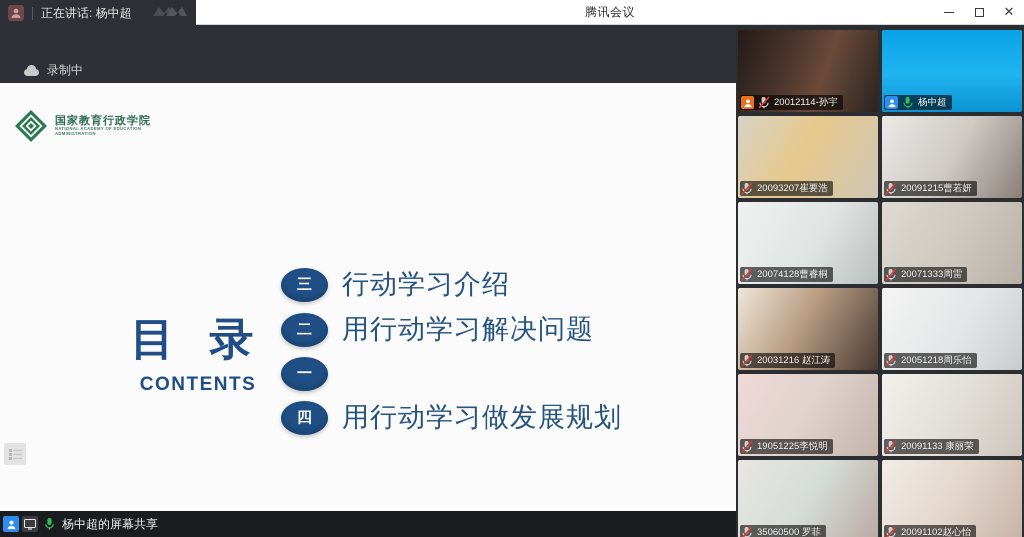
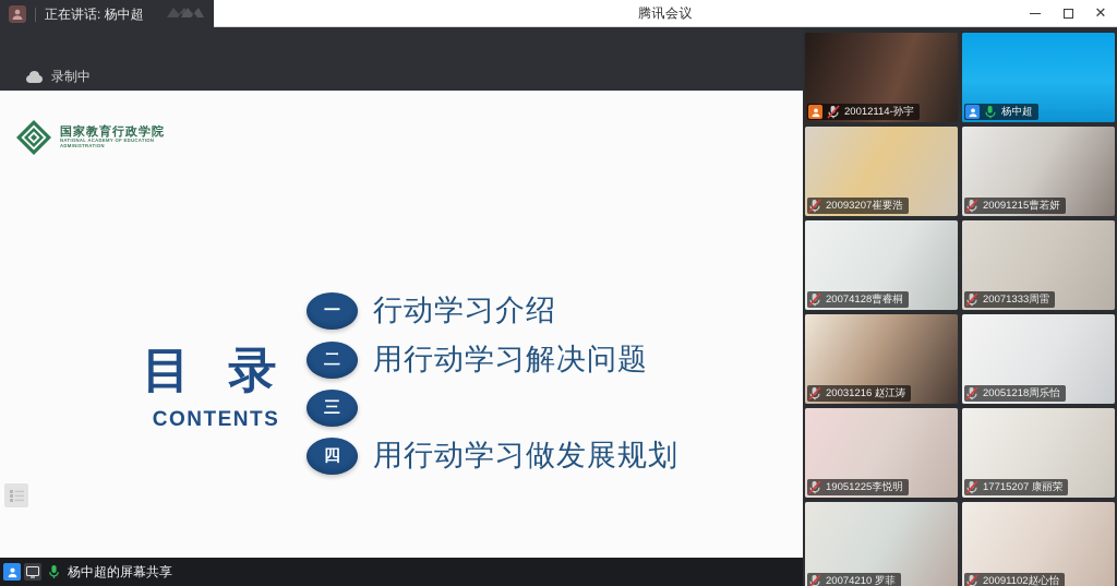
  正在讲话: 杨中超
  腾讯会议
  ✕
  录制中
  国家教育行政学院
  目 录
  CONTENTS
- 三
+ 一
  行动学习介绍
  二
  用行动学习解决问题
- 一
+ 三
  四
  用行动学习做发展规划
  杨中超的屏幕共享
  20012114-孙宇
  杨中超
  20093207崔要浩
  20091215曹若妍
  20074128曹睿桐
  20071333周雷
  20031216 赵江涛
  20051218周乐怡
  19051225李悦明
- 20091133 康丽荣
+ 17715207 康丽荣
- 35060500 罗菲
+ 20074210 罗菲
  20091102赵心怡
